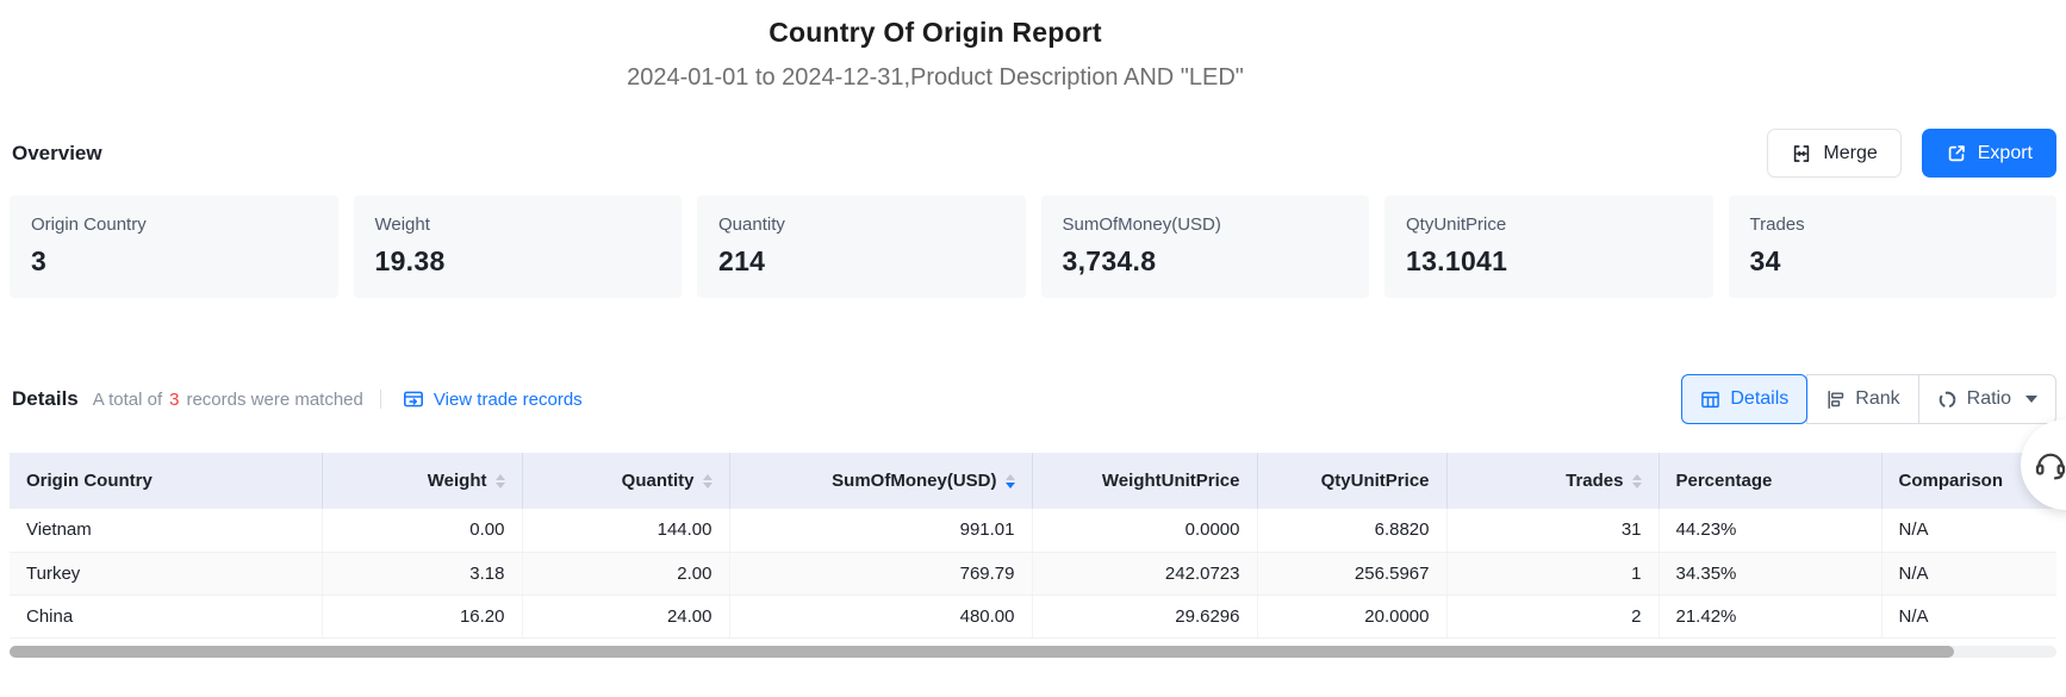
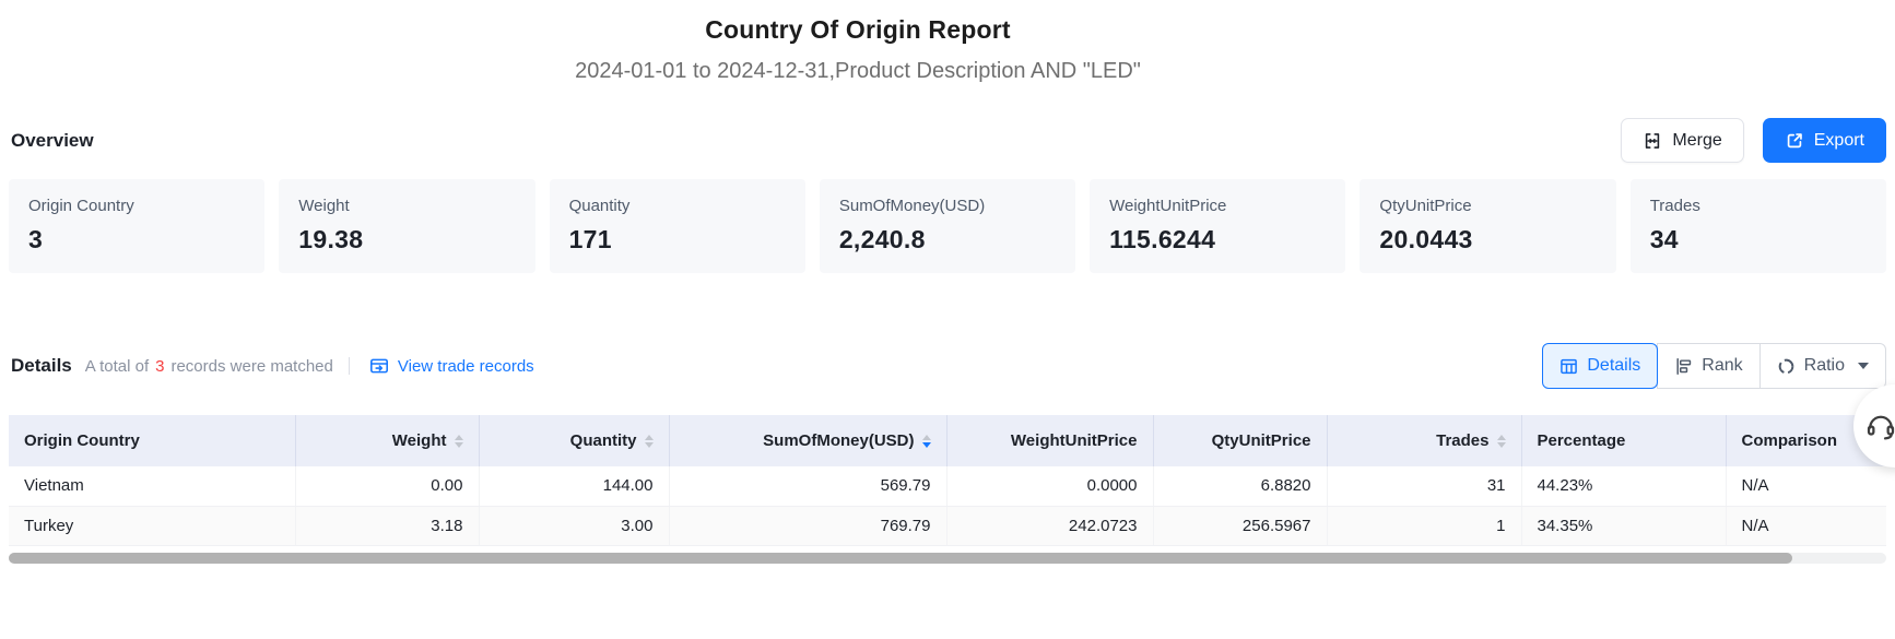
  Country Of Origin Report
  2024-01-01 to 2024-12-31,Product Description AND "LED"
  Overview
  Merge
  Export
  Origin Country
  3
  Weight
  19.38
  Quantity
- 214
+ 171
  SumOfMoney(USD)
- 3,734.8
+ 2,240.8
+ WeightUnitPrice
+ 115.6244
  QtyUnitPrice
- 13.1041
+ 20.0443
  Trades
  34
  Details
  A total of
  3
  records were matched
  View trade records
  Details
  Rank
  Ratio
  Origin Country	Weight	Quantity	SumOfMoney(USD)	WeightUnitPrice	QtyUnitPrice	Trades	Percentage	Comparison
- Vietnam	0.00	144.00	991.01	0.0000	6.8820	31	44.23%	N/A
+ Vietnam	0.00	144.00	569.79	0.0000	6.8820	31	44.23%	N/A
- Turkey	3.18	2.00	769.79	242.0723	256.5967	1	34.35%	N/A
+ Turkey	3.18	3.00	769.79	242.0723	256.5967	1	34.35%	N/A
- China	16.20	24.00	480.00	29.6296	20.0000	2	21.42%	N/A
